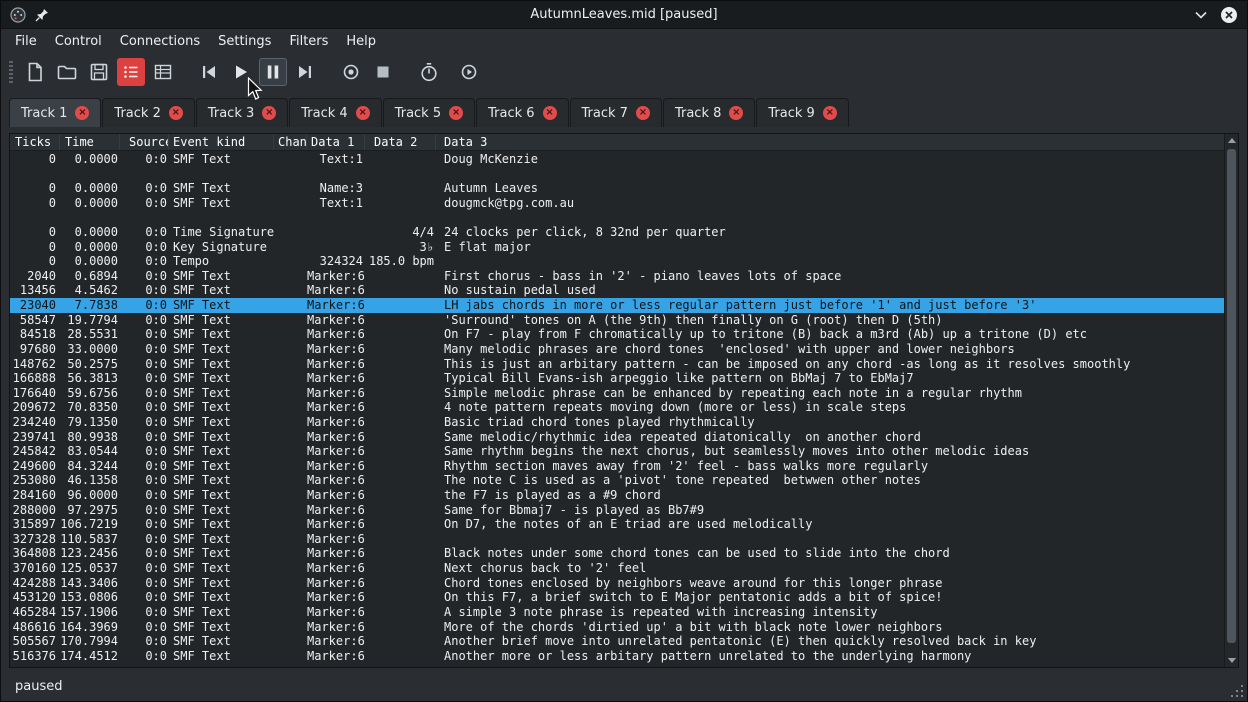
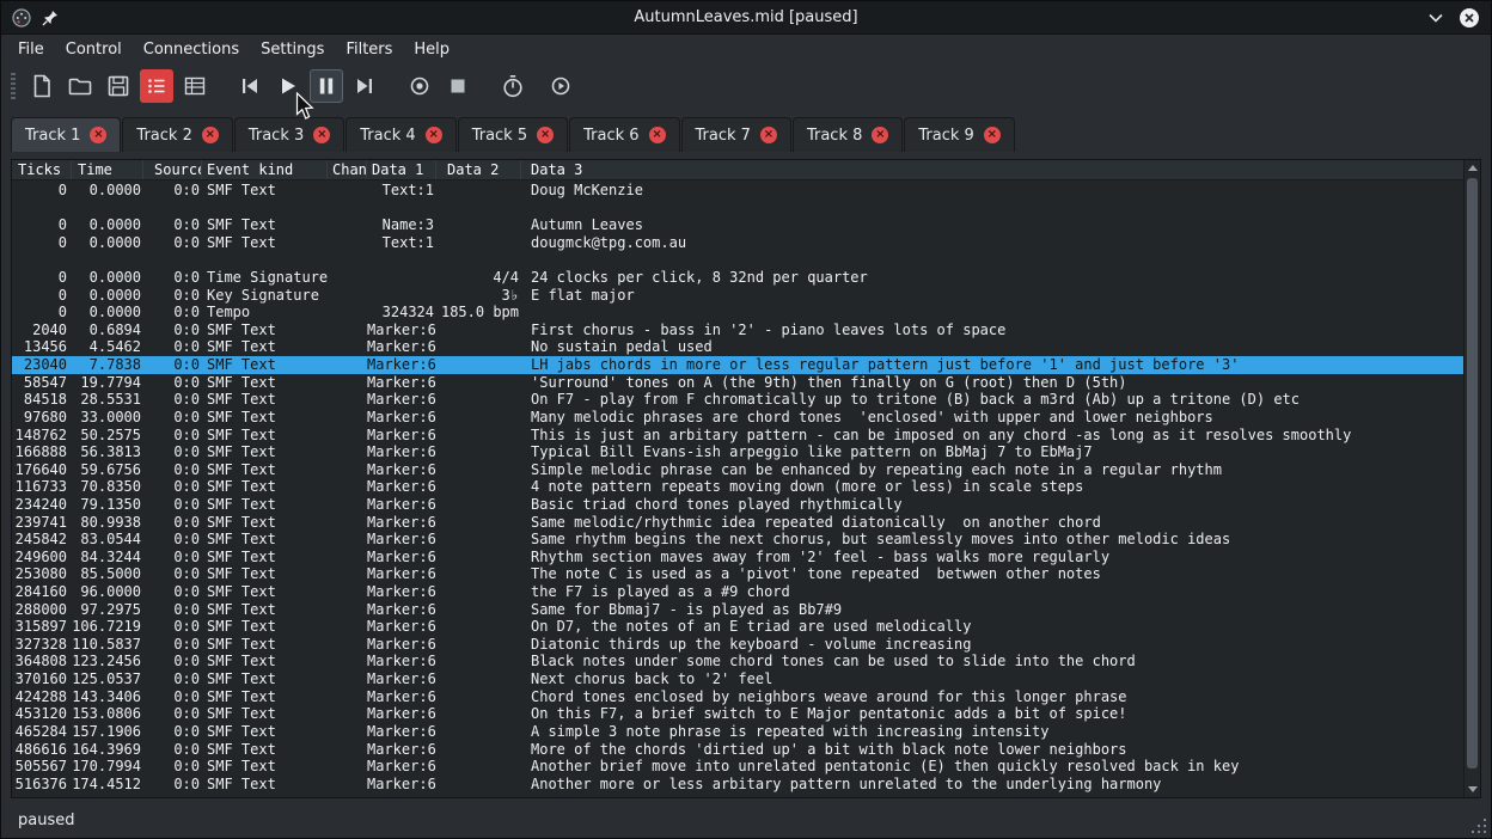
  AutumnLeaves.mid [paused]
  File
  Control
  Connections
  Settings
  Filters
  Help
  Track 1
  ×
  Track 2
  ×
  Track 3
  ×
  Track 4
  ×
  Track 5
  ×
  Track 6
  ×
  Track 7
  ×
  Track 8
  ×
  Track 9
  ×
  Ticks
  Time
  Source
  Event kind
  Chan
  Data 1
  Data 2
  Data 3
  0
  0.0000
  0:0
  SMF Text
  Text:1
  Doug McKenzie
  0
  0.0000
  0:0
  SMF Text
  Name:3
  Autumn Leaves
  0
  0.0000
  0:0
  SMF Text
  Text:1
  dougmck@tpg.com.au
  0
  0.0000
  0:0
  Time Signature
  4/4
  24 clocks per click, 8 32nd per quarter
  0
  0.0000
  0:0
  Key Signature
  3♭
  E flat major
  0
  0.0000
  0:0
  Tempo
  324324
  185.0 bpm
  2040
  0.6894
  0:0
  SMF Text
  Marker:6
  First chorus - bass in '2' - piano leaves lots of space
  13456
  4.5462
  0:0
  SMF Text
  Marker:6
  No sustain pedal used
  23040
  7.7838
  0:0
  SMF Text
  Marker:6
  LH jabs chords in more or less regular pattern just before '1' and just before '3'
  58547
  19.7794
  0:0
  SMF Text
  Marker:6
  'Surround' tones on A (the 9th) then finally on G (root) then D (5th)
  84518
  28.5531
  0:0
  SMF Text
  Marker:6
  On F7 - play from F chromatically up to tritone (B) back a m3rd (Ab) up a tritone (D) etc
  97680
  33.0000
  0:0
  SMF Text
  Marker:6
  Many melodic phrases are chord tones 'enclosed' with upper and lower neighbors
  148762
  50.2575
  0:0
  SMF Text
  Marker:6
  This is just an arbitary pattern - can be imposed on any chord -as long as it resolves smoothly
  166888
  56.3813
  0:0
  SMF Text
  Marker:6
  Typical Bill Evans-ish arpeggio like pattern on BbMaj 7 to EbMaj7
  176640
  59.6756
  0:0
  SMF Text
  Marker:6
  Simple melodic phrase can be enhanced by repeating each note in a regular rhythm
- 209672
+ 116733
  70.8350
  0:0
  SMF Text
  Marker:6
  4 note pattern repeats moving down (more or less) in scale steps
  234240
  79.1350
  0:0
  SMF Text
  Marker:6
  Basic triad chord tones played rhythmically
  239741
  80.9938
  0:0
  SMF Text
  Marker:6
  Same melodic/rhythmic idea repeated diatonically on another chord
  245842
  83.0544
  0:0
  SMF Text
  Marker:6
  Same rhythm begins the next chorus, but seamlessly moves into other melodic ideas
  249600
  84.3244
  0:0
  SMF Text
  Marker:6
  Rhythm section maves away from '2' feel - bass walks more regularly
  253080
- 46.1358
+ 85.5000
  0:0
  SMF Text
  Marker:6
  The note C is used as a 'pivot' tone repeated betwwen other notes
  284160
  96.0000
  0:0
  SMF Text
  Marker:6
  the F7 is played as a #9 chord
  288000
  97.2975
  0:0
  SMF Text
  Marker:6
  Same for Bbmaj7 - is played as Bb7#9
  315897
  106.7219
  0:0
  SMF Text
  Marker:6
  On D7, the notes of an E triad are used melodically
  327328
  110.5837
  0:0
  SMF Text
  Marker:6
+ Diatonic thirds up the keyboard - volume increasing
  364808
  123.2456
  0:0
  SMF Text
  Marker:6
  Black notes under some chord tones can be used to slide into the chord
  370160
  125.0537
  0:0
  SMF Text
  Marker:6
  Next chorus back to '2' feel
  424288
  143.3406
  0:0
  SMF Text
  Marker:6
  Chord tones enclosed by neighbors weave around for this longer phrase
  453120
  153.0806
  0:0
  SMF Text
  Marker:6
  On this F7, a brief switch to E Major pentatonic adds a bit of spice!
  465284
  157.1906
  0:0
  SMF Text
  Marker:6
  A simple 3 note phrase is repeated with increasing intensity
  486616
  164.3969
  0:0
  SMF Text
  Marker:6
  More of the chords 'dirtied up' a bit with black note lower neighbors
  505567
  170.7994
  0:0
  SMF Text
  Marker:6
  Another brief move into unrelated pentatonic (E) then quickly resolved back in key
  516376
  174.4512
  0:0
  SMF Text
  Marker:6
  Another more or less arbitary pattern unrelated to the underlying harmony
  paused
